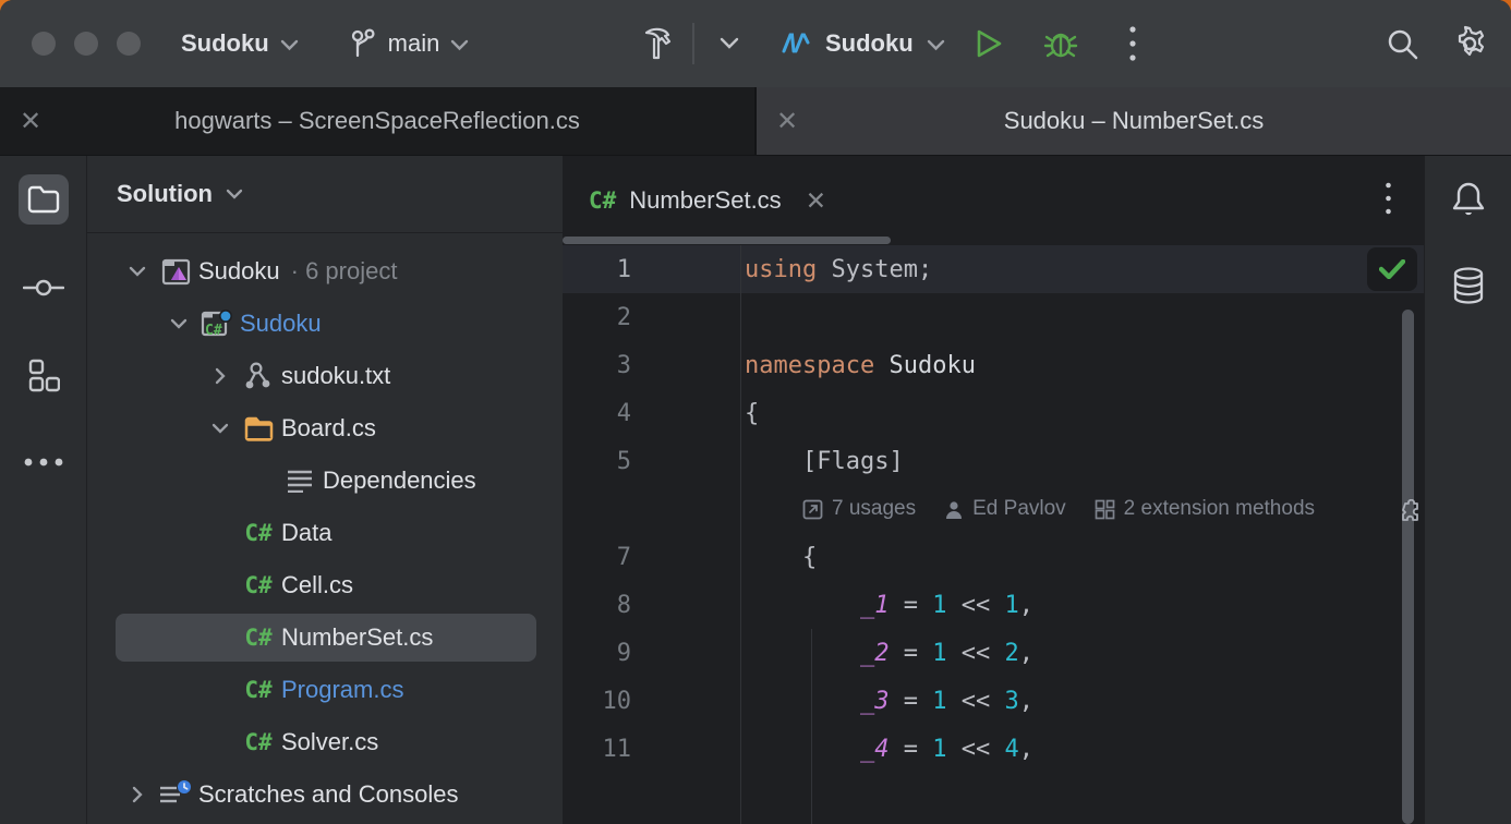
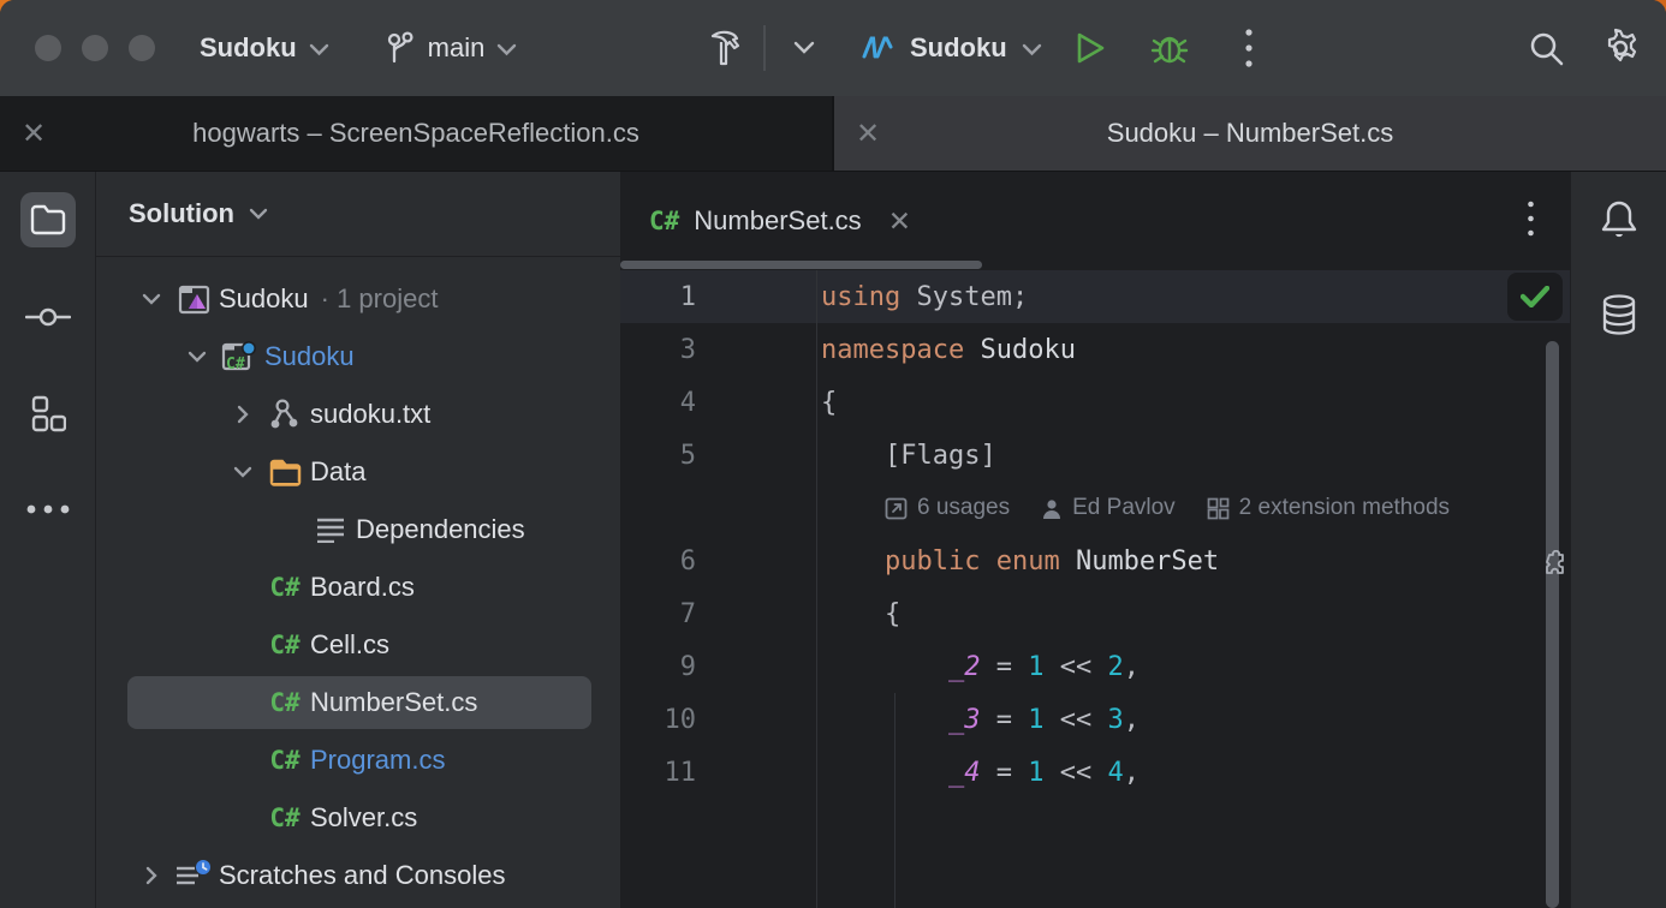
  Sudoku
  main
  Sudoku
  ✕
  hogwarts – ScreenSpaceReflection.cs
  ✕
  Sudoku – NumberSet.cs
  Solution
  Sudoku
- · 6 project
+ · 1 project
  C#
  Sudoku
  sudoku.txt
- Board.cs
+ Data
  Dependencies
  C#
- Data
+ Board.cs
  C#
  Cell.cs
  C#
  NumberSet.cs
  C#
  Program.cs
  C#
  Solver.cs
  Scratches and Consoles
  C#
  NumberSet.cs
  ✕
  1
  using System;
- 2
  3
  namespace Sudoku
  4
  {
  5
  [Flags]
- 7 usages
+ 6 usages
  Ed Pavlov
  2 extension methods
+ 6
+ public enum NumberSet
  7
  {
- 8
- _1 = 1 << 1,
  9
  _2 = 1 << 2,
  10
  _3 = 1 << 3,
  11
  _4 = 1 << 4,
